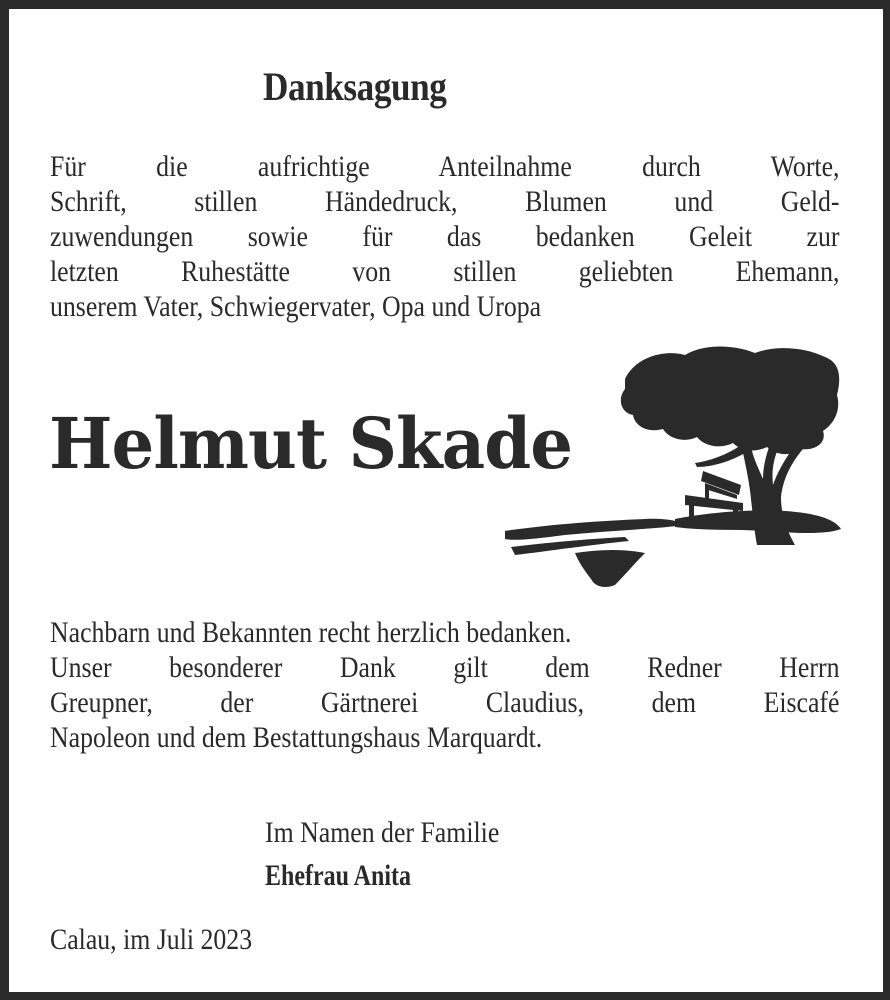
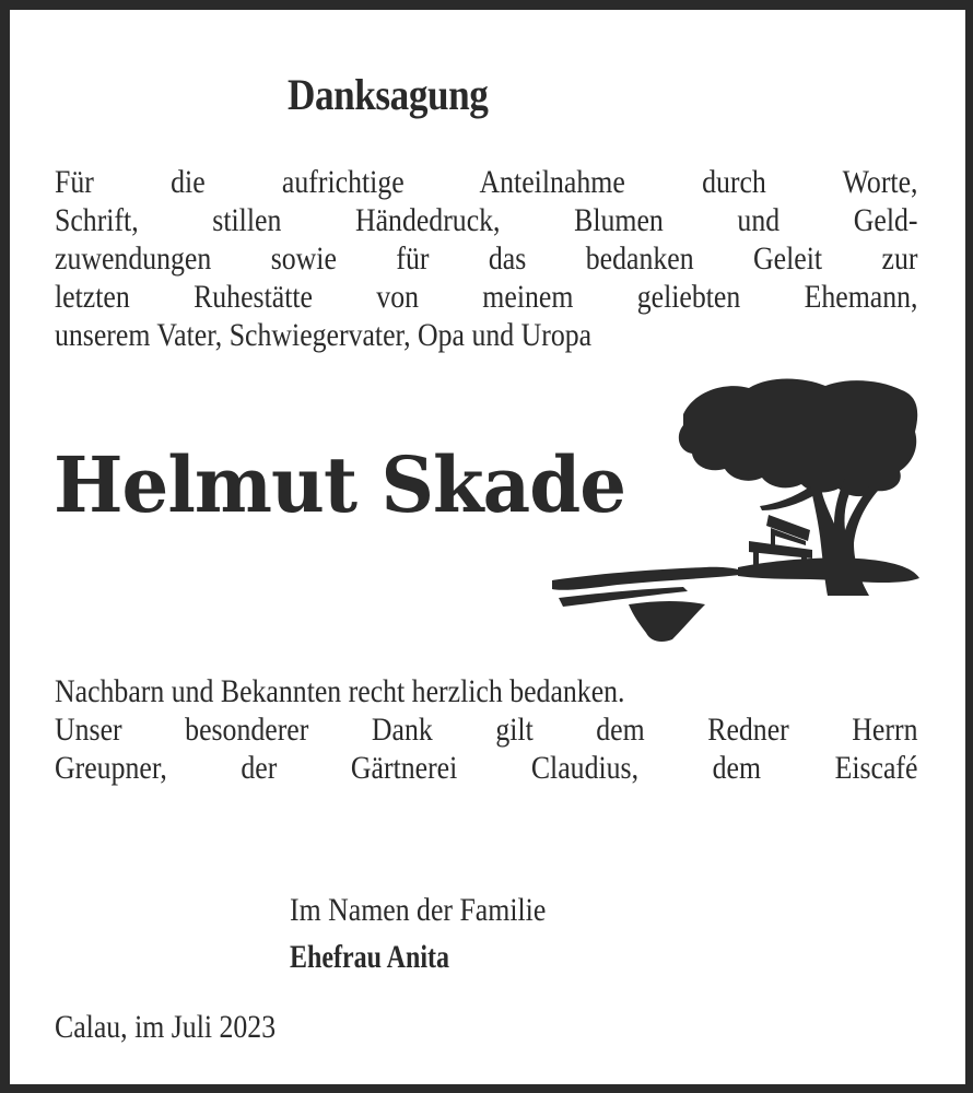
  Danksagung
  Für die aufrichtige Anteilnahme durch Worte,
  Schrift, stillen Händedruck, Blumen und Geld-
  zuwendungen sowie für das bedanken Geleit zur
- letzten Ruhestätte von stillen geliebten Ehemann,
+ letzten Ruhestätte von meinem geliebten Ehemann,
  unserem Vater, Schwiegervater, Opa und Uropa
  Helmut Skade
  Nachbarn und Bekannten recht herzlich bedanken.
  Unser besonderer Dank gilt dem Redner Herrn
  Greupner, der Gärtnerei Claudius, dem Eiscafé
- Napoleon und dem Bestattungshaus Marquardt.
  Im Namen der Familie
  Ehefrau Anita
  Calau, im Juli 2023
